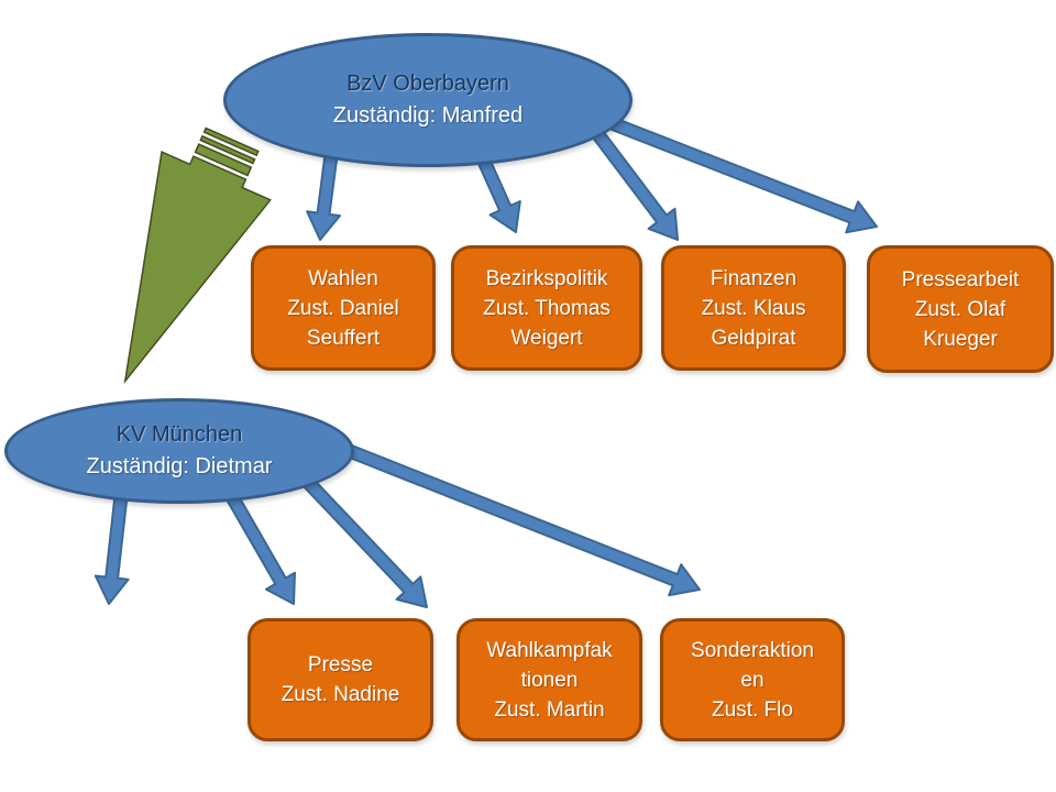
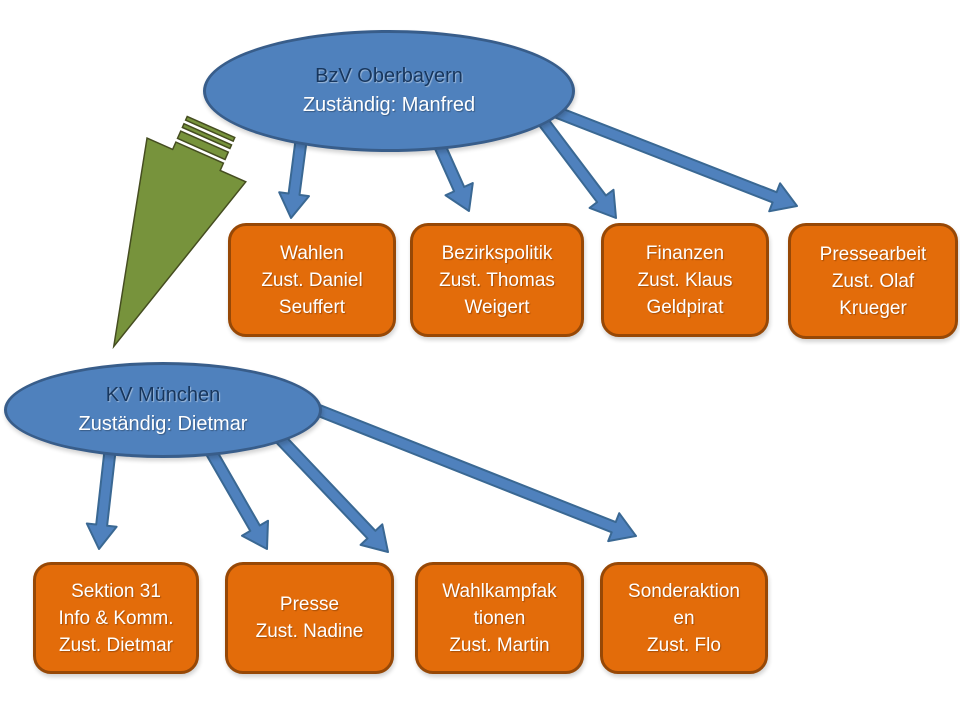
  BzV Oberbayern
  Zuständig: Manfred
  Wahlen
  Zust. Daniel
  Seuffert
  Bezirkspolitik
  Zust. Thomas
  Weigert
  Finanzen
  Zust. Klaus
  Geldpirat
  Pressearbeit
  Zust. Olaf
  Krueger
  KV München
  Zuständig: Dietmar
+ Sektion 31
+ Info & Komm.
+ Zust. Dietmar
  Presse
  Zust. Nadine
  Wahlkampfak
  tionen
  Zust. Martin
  Sonderaktion
  en
  Zust. Flo
